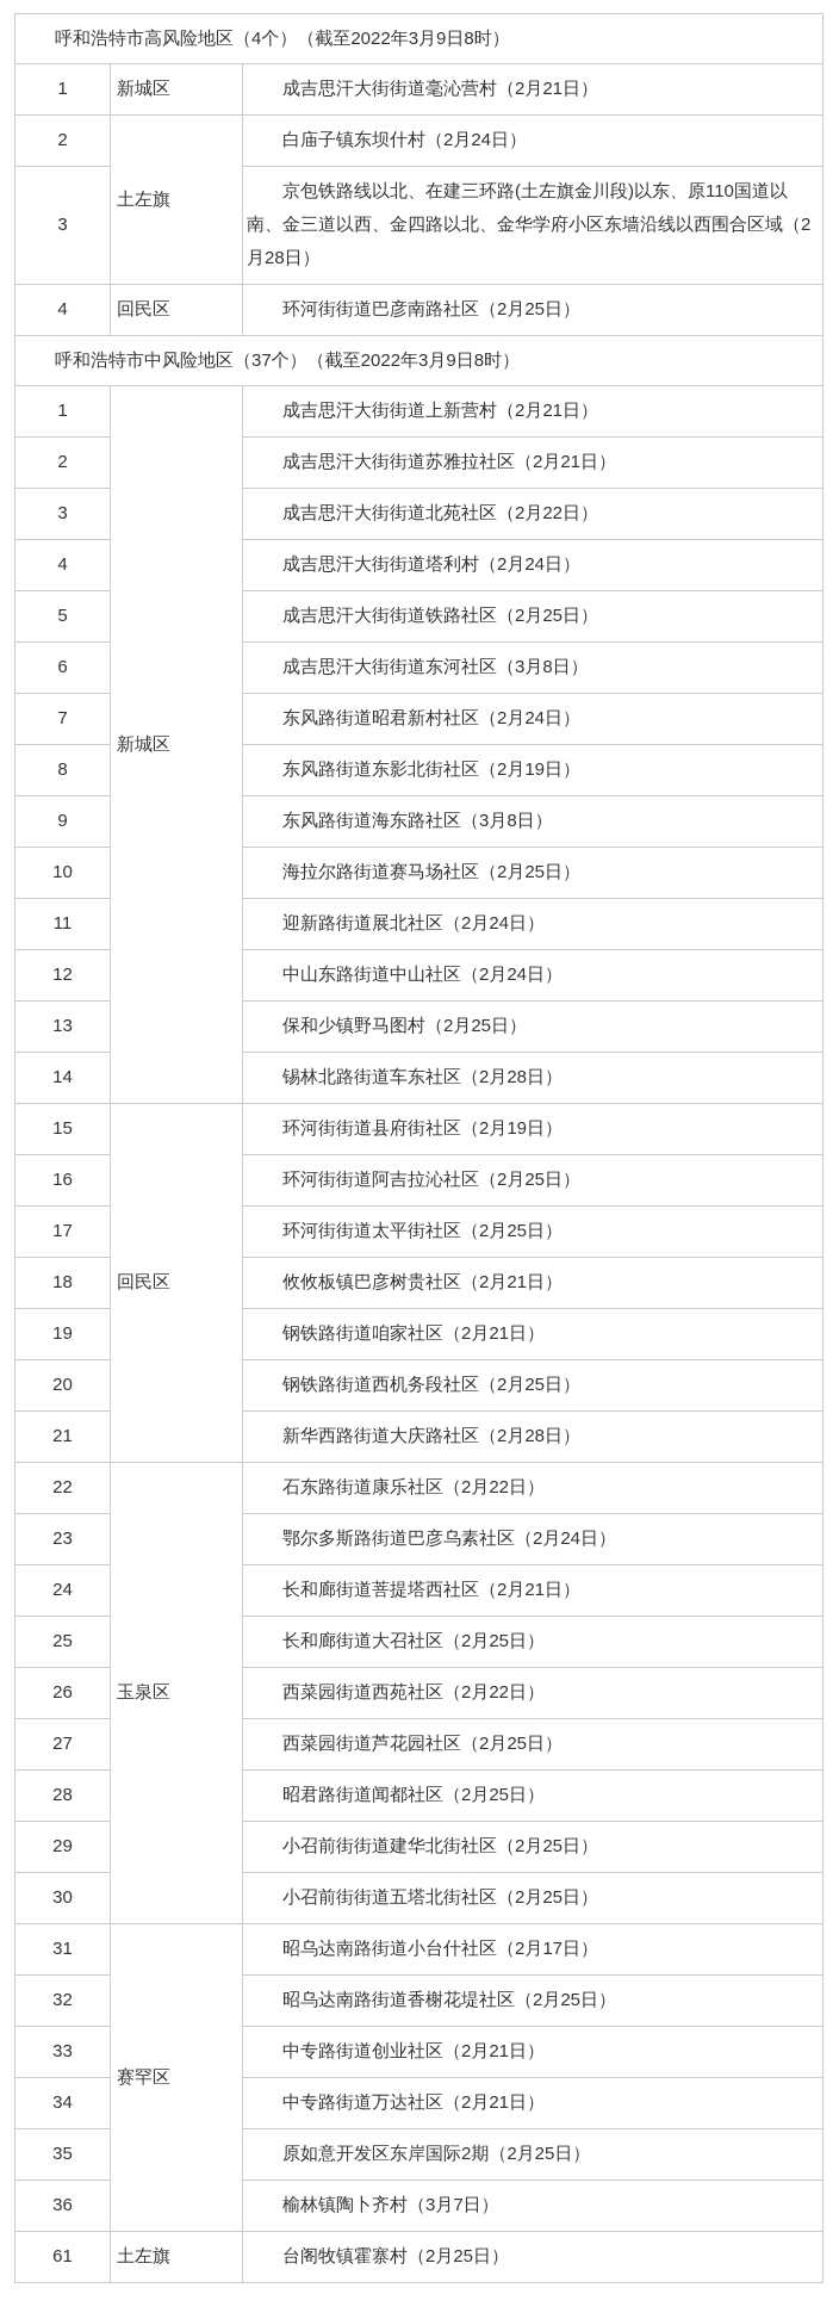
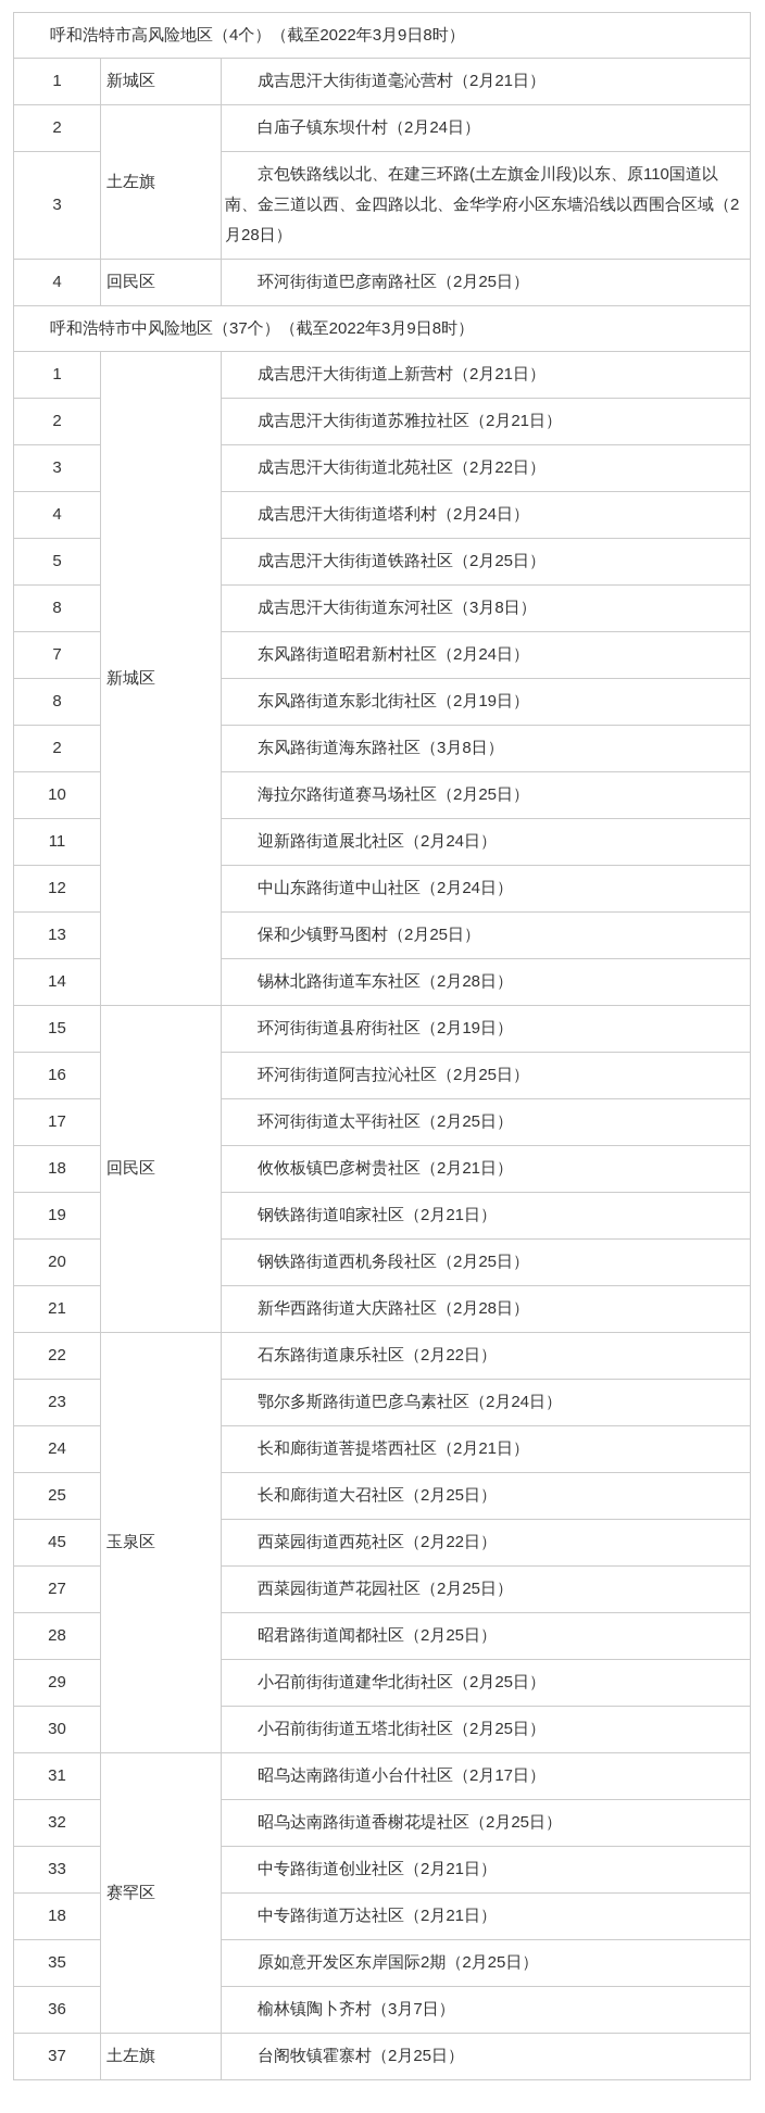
  呼和浩特市高风险地区（4个）（截至2022年3月9日8时）
  1	新城区	成吉思汗大街街道毫沁营村（2月21日）
  2	土左旗	白庙子镇东坝什村（2月24日）
  3	京包铁路线以北、在建三环路(土左旗金川段)以东、原110国道以南、金三道以西、金四路以北、金华学府小区东墙沿线以西围合区域（2月28日）
  4	回民区	环河街街道巴彦南路社区（2月25日）
  呼和浩特市中风险地区（37个）（截至2022年3月9日8时）
  1	新城区	成吉思汗大街街道上新营村（2月21日）
  2	成吉思汗大街街道苏雅拉社区（2月21日）
  3	成吉思汗大街街道北苑社区（2月22日）
  4	成吉思汗大街街道塔利村（2月24日）
  5	成吉思汗大街街道铁路社区（2月25日）
- 6	成吉思汗大街街道东河社区（3月8日）
+ 8	成吉思汗大街街道东河社区（3月8日）
  7	东风路街道昭君新村社区（2月24日）
  8	东风路街道东影北街社区（2月19日）
- 9	东风路街道海东路社区（3月8日）
+ 2	东风路街道海东路社区（3月8日）
  10	海拉尔路街道赛马场社区（2月25日）
  11	迎新路街道展北社区（2月24日）
  12	中山东路街道中山社区（2月24日）
  13	保和少镇野马图村（2月25日）
  14	锡林北路街道车东社区（2月28日）
  15	回民区	环河街街道县府街社区（2月19日）
  16	环河街街道阿吉拉沁社区（2月25日）
  17	环河街街道太平街社区（2月25日）
  18	攸攸板镇巴彦树贵社区（2月21日）
  19	钢铁路街道咱家社区（2月21日）
  20	钢铁路街道西机务段社区（2月25日）
  21	新华西路街道大庆路社区（2月28日）
  22	玉泉区	石东路街道康乐社区（2月22日）
  23	鄂尔多斯路街道巴彦乌素社区（2月24日）
  24	长和廊街道菩提塔西社区（2月21日）
  25	长和廊街道大召社区（2月25日）
- 26	西菜园街道西苑社区（2月22日）
+ 45	西菜园街道西苑社区（2月22日）
  27	西菜园街道芦花园社区（2月25日）
  28	昭君路街道闻都社区（2月25日）
  29	小召前街街道建华北街社区（2月25日）
  30	小召前街街道五塔北街社区（2月25日）
  31	赛罕区	昭乌达南路街道小台什社区（2月17日）
  32	昭乌达南路街道香榭花堤社区（2月25日）
  33	中专路街道创业社区（2月21日）
- 34	中专路街道万达社区（2月21日）
+ 18	中专路街道万达社区（2月21日）
  35	原如意开发区东岸国际2期（2月25日）
  36	榆林镇陶卜齐村（3月7日）
- 61	土左旗	台阁牧镇霍寨村（2月25日）
+ 37	土左旗	台阁牧镇霍寨村（2月25日）
